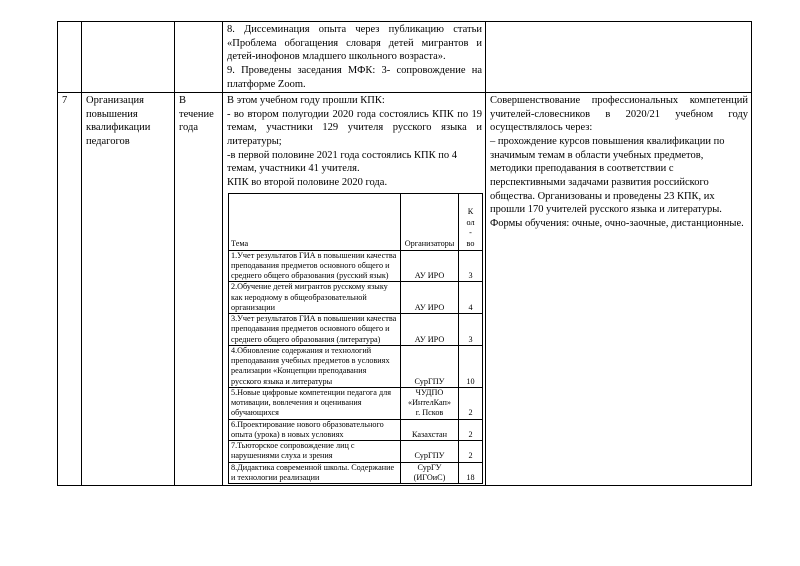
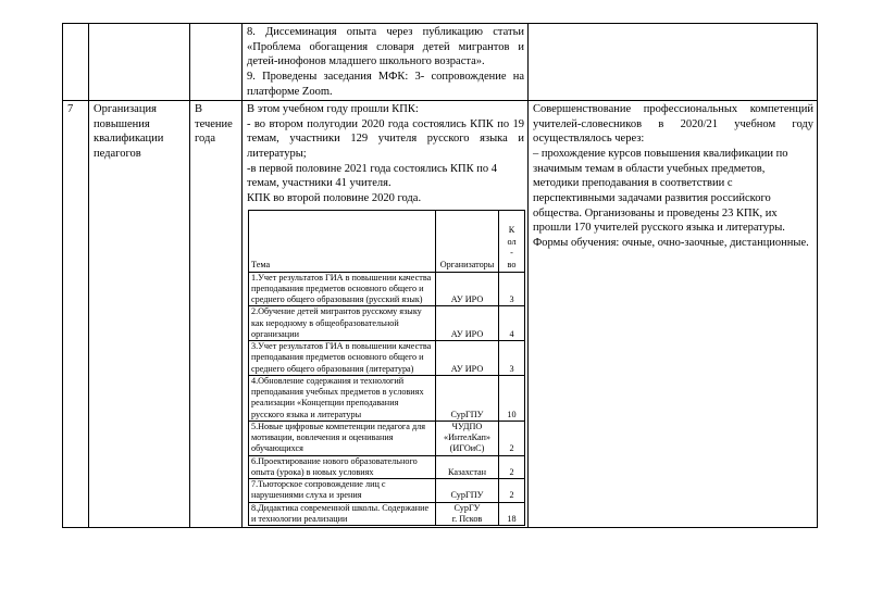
  			8. Диссеминация опыта через публикацию статьи «Проблема обогащения словаря детей мигрантов и детей-инофонов младшего школьного возраста». 9. Проведены заседания МФК: 3- сопровождение на платформе Zoom.
  7	Организация повышения квалификации педагогов	В течение года	В этом учебном году прошли КПК: - во втором полугодии 2020 года состоялись КПК по 19 темам, участники 129 учителя русского языка и литературы; -в первой половине 2021 года состоялись КПК по 4 темам, участники 41 учителя. КПК во второй половине 2020 года.
  Тема	Организаторы	К ол - во
  1.Учет результатов ГИА в повышении качества преподавания предметов основного общего и среднего общего образования (русский язык)	АУ ИРО	3
  2.Обучение детей мигрантов русскому языку как неродному в общеобразовательной организации	АУ ИРО	4
  3.Учет результатов ГИА в повышении качества преподавания предметов основного общего и среднего общего образования (литература)	АУ ИРО	3
  4.Обновление содержания и технологий преподавания учебных предметов в условиях реализации «Концепции преподавания русского языка и литературы	СурГПУ	10
- 5.Новые цифровые компетенции педагога для мотивации, вовлечения и оценивания обучающихся	ЧУДПО «ИнтелКап» г. Псков	2
+ 5.Новые цифровые компетенции педагога для мотивации, вовлечения и оценивания обучающихся	ЧУДПО «ИнтелКап» (ИГОиС)	2
  6.Проектирование нового образовательного опыта (урока) в новых условиях	Казахстан	2
  7.Тьюторское сопровождение лиц с нарушениями слуха и зрения	СурГПУ	2
- 8.Дидактика современной школы. Содержание и технологии реализации	СурГУ (ИГОиС)	18
+ 8.Дидактика современной школы. Содержание и технологии реализации	СурГУ г. Псков	18
  				Совершенствование профессиональных компетенций учителей-словесников в 2020/21 учебном году осуществлялось через: – прохождение курсов повышения квалификации по значимым темам в области учебных предметов, методики преподавания в соответствии с перспективными задачами развития российского общества. Организованы и проведены 23 КПК, их прошли 170 учителей русского языка и литературы. Формы обучения: очные, очно-заочные, дистанционные.
